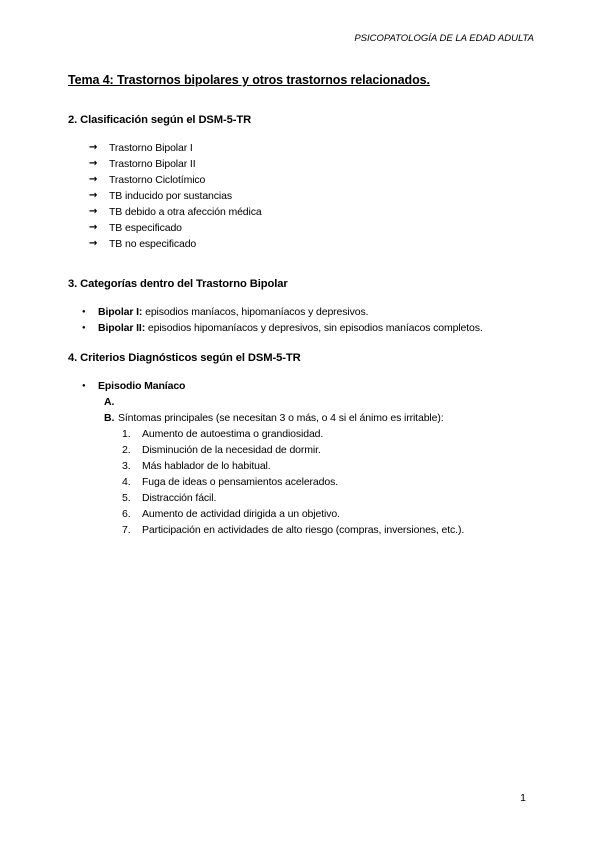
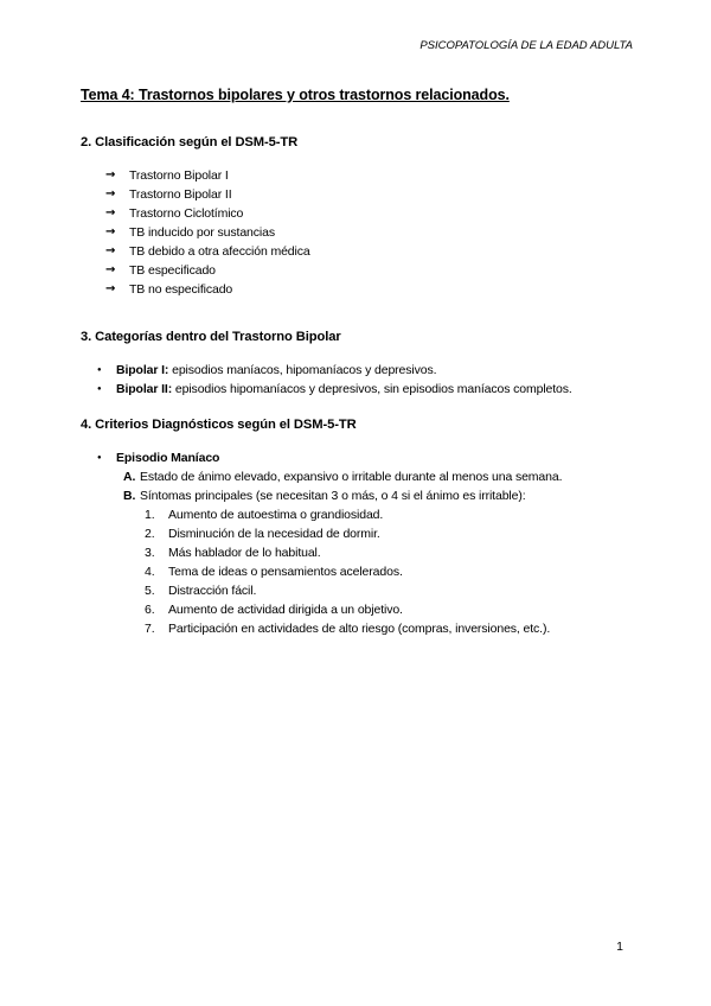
  PSICOPATOLOGÍA DE LA EDAD ADULTA
  Tema 4: Trastornos bipolares y otros trastornos relacionados.
  2. Clasificación según el DSM-5-TR
  →
  Trastorno Bipolar I
  →
  Trastorno Bipolar II
  →
  Trastorno Ciclotímico
  →
  TB inducido por sustancias
  →
  TB debido a otra afección médica
  →
  TB especificado
  →
  TB no especificado
  3. Categorías dentro del Trastorno Bipolar
  Bipolar I: episodios maníacos, hipomaníacos y depresivos.
  Bipolar II: episodios hipomaníacos y depresivos, sin episodios maníacos completos.
  4. Criterios Diagnósticos según el DSM-5-TR
  Episodio Maníaco
  A.
+ Estado de ánimo elevado, expansivo o irritable durante al menos una semana.
  B.
  Síntomas principales (se necesitan 3 o más, o 4 si el ánimo es irritable):
  1.
  Aumento de autoestima o grandiosidad.
  2.
  Disminución de la necesidad de dormir.
  3.
  Más hablador de lo habitual.
  4.
- Fuga de ideas o pensamientos acelerados.
+ Tema de ideas o pensamientos acelerados.
  5.
  Distracción fácil.
  6.
  Aumento de actividad dirigida a un objetivo.
  7.
  Participación en actividades de alto riesgo (compras, inversiones, etc.).
  1
